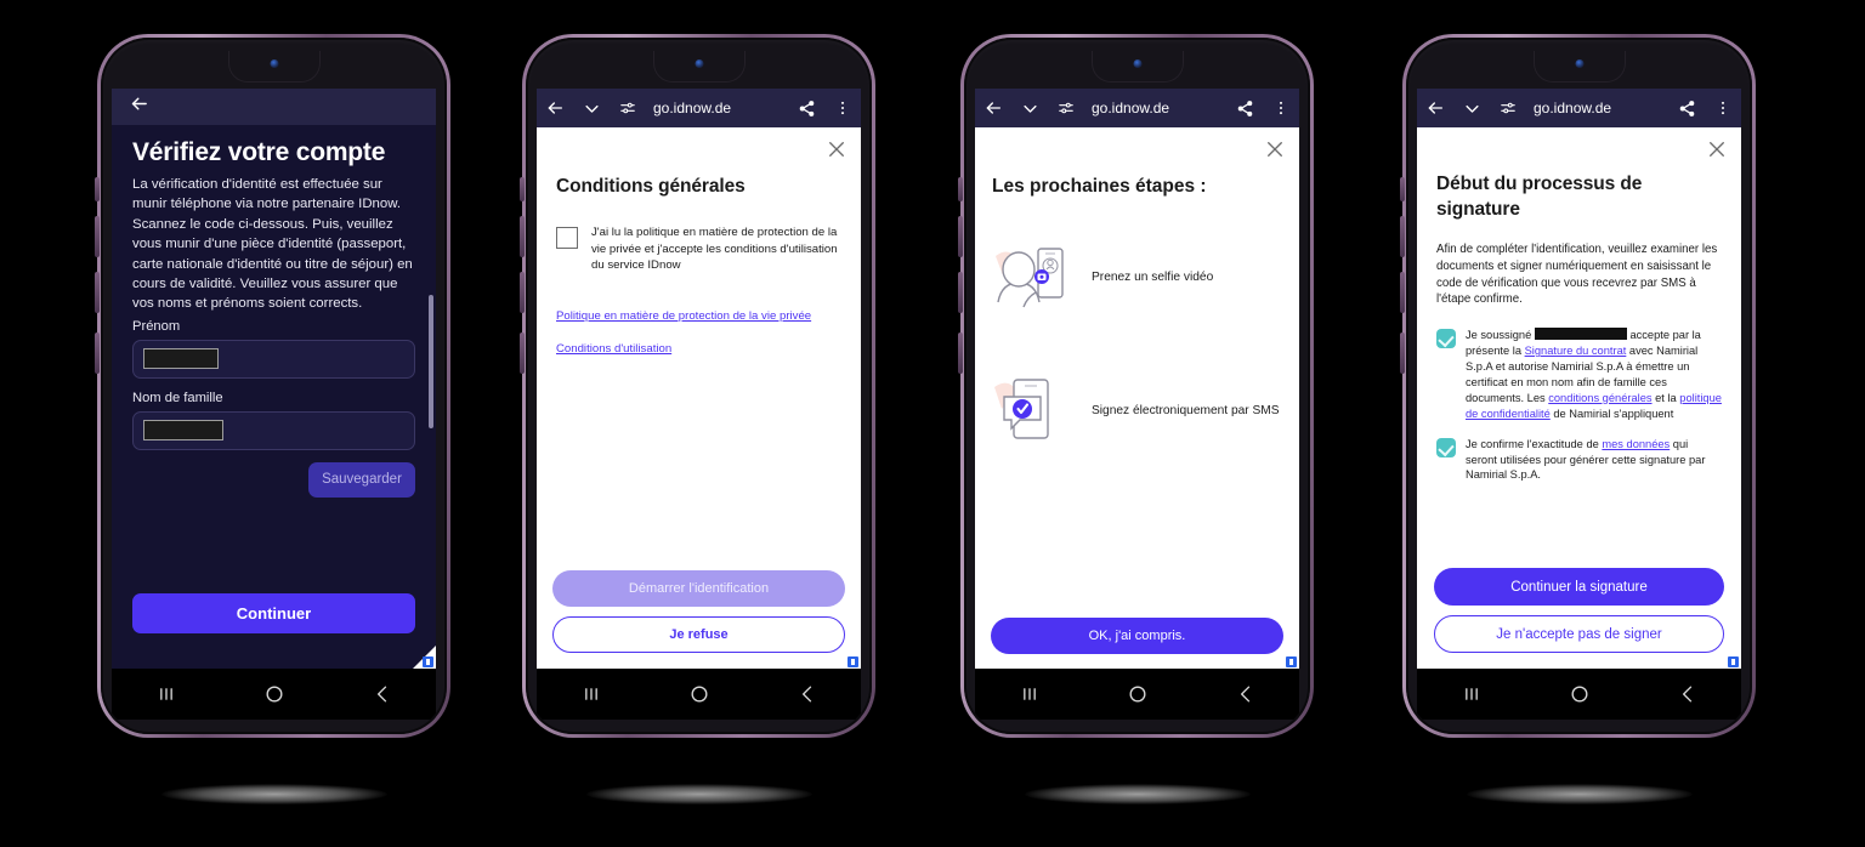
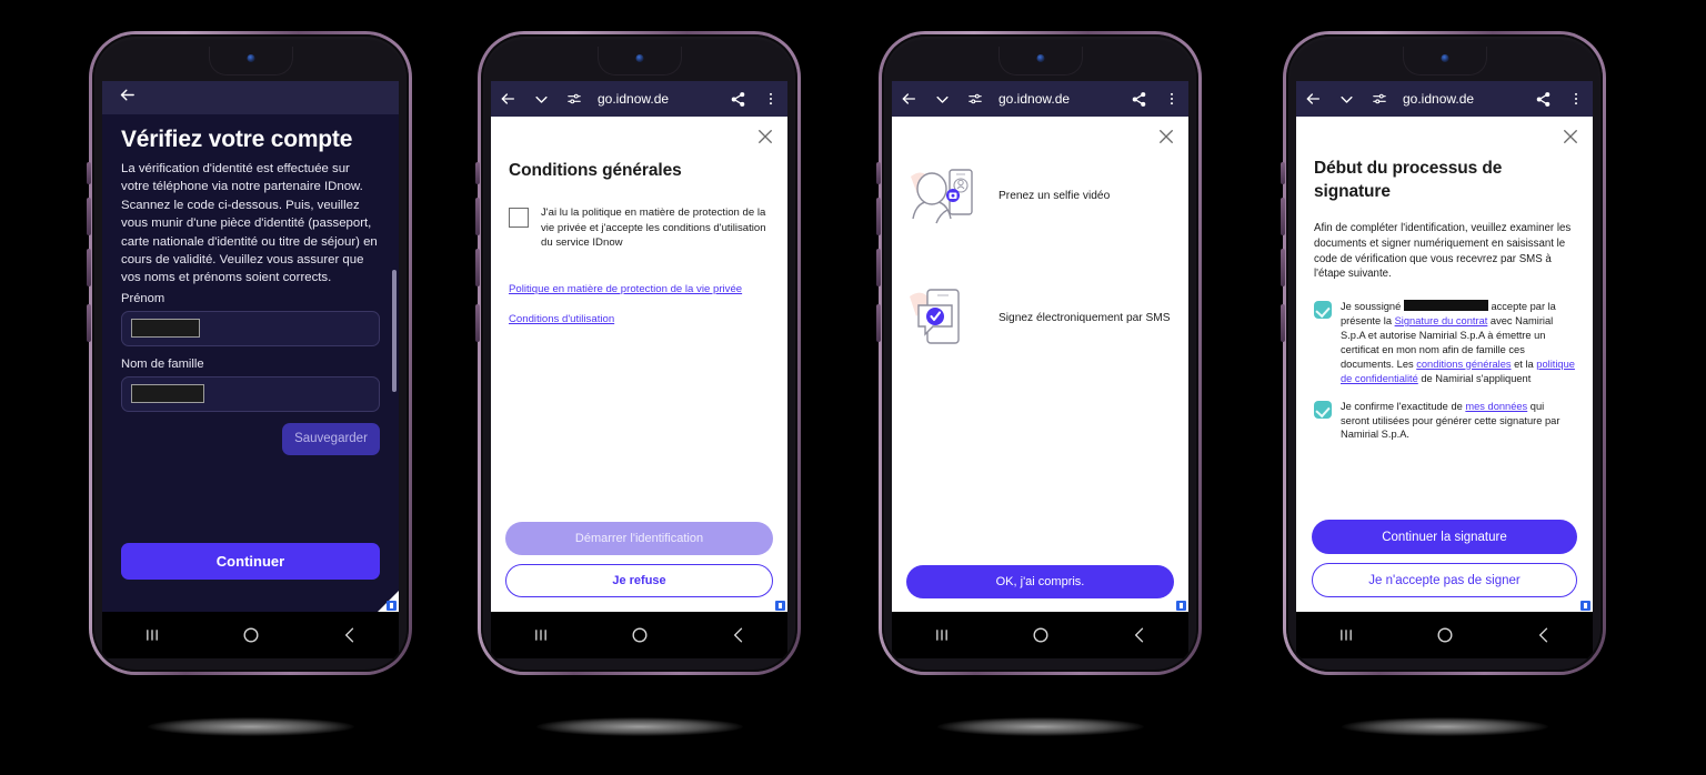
  Vérifiez votre compte
- La vérification d'identité est effectuée sur munir téléphone via notre partenaire IDnow. Scannez le code ci-dessous. Puis, veuillez vous munir d'une pièce d'identité (passeport, carte nationale d'identité ou titre de séjour) en cours de validité. Veuillez vous assurer que vos noms et prénoms soient corrects.
+ La vérification d'identité est effectuée sur votre téléphone via notre partenaire IDnow. Scannez le code ci-dessous. Puis, veuillez vous munir d'une pièce d'identité (passeport, carte nationale d'identité ou titre de séjour) en cours de validité. Veuillez vous assurer que vos noms et prénoms soient corrects.
  Prénom
  Nom de famille
  Sauvegarder
  Continuer
  go.idnow.de
  Conditions générales
  J'ai lu la politique en matière de protection de la vie privée et j'accepte les conditions d'utilisation du service IDnow
  Politique en matière de protection de la vie privée
  Conditions d'utilisation
  Démarrer l'identification
  Je refuse
  go.idnow.de
- Les prochaines étapes :
  Prenez un selfie vidéo
  Signez électroniquement par SMS
  OK, j'ai compris.
  go.idnow.de
  Début du processus de signature
- Afin de compléter l'identification, veuillez examiner les documents et signer numériquement en saisissant le code de vérification que vous recevrez par SMS à l'étape confirme.
+ Afin de compléter l'identification, veuillez examiner les documents et signer numériquement en saisissant le code de vérification que vous recevrez par SMS à l'étape suivante.
  Je soussigné accepte par la présente la Signature du contrat avec Namirial S.p.A et autorise Namirial S.p.A à émettre un certificat en mon nom afin de famille ces documents. Les conditions générales et la politique de confidentialité de Namirial s'appliquent
  Je confirme l'exactitude de mes données qui seront utilisées pour générer cette signature par Namirial S.p.A.
  Continuer la signature
  Je n'accepte pas de signer
